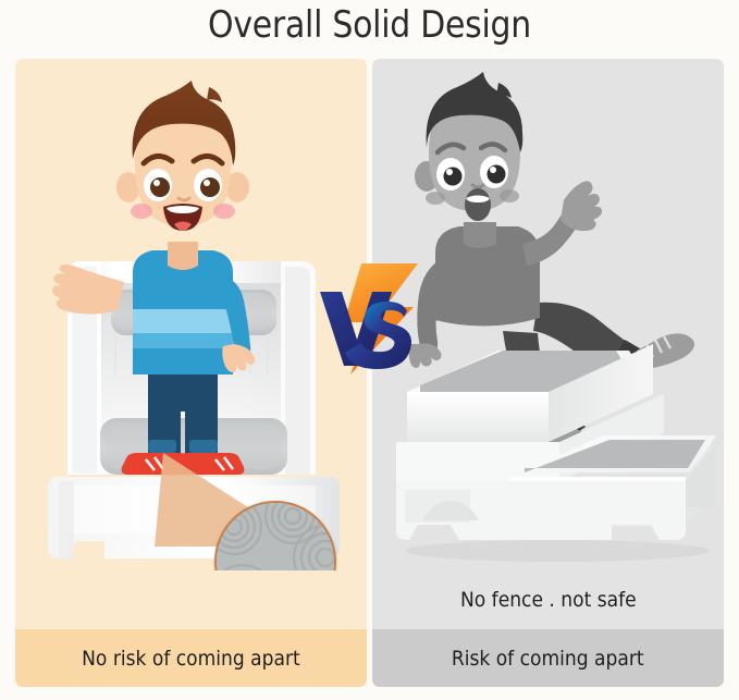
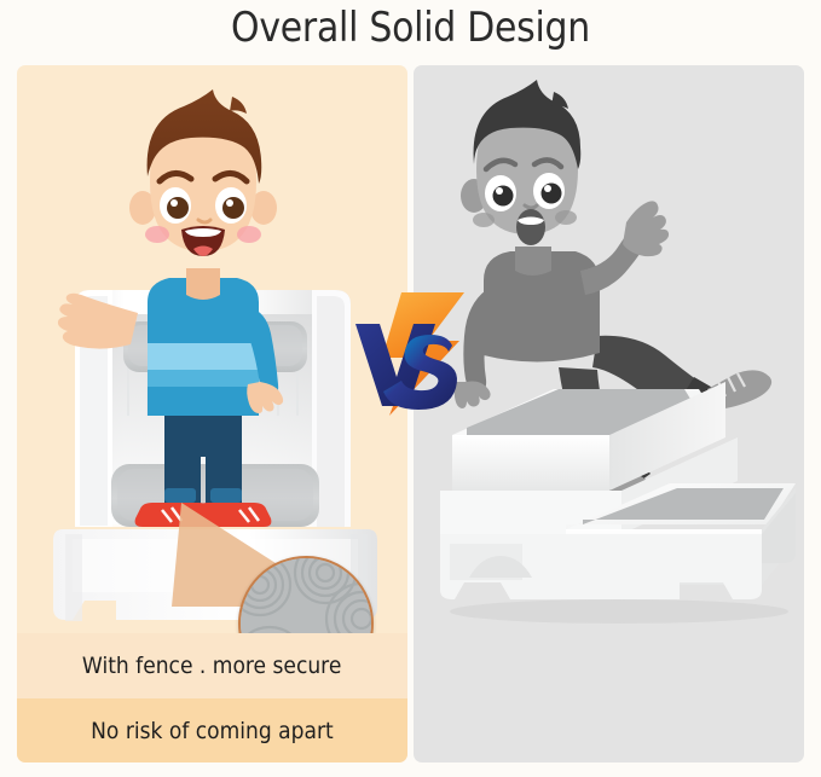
  Overall Solid Design
+ With fence . more secure
  No risk of coming apart
- No fence . not safe
- Risk of coming apart
